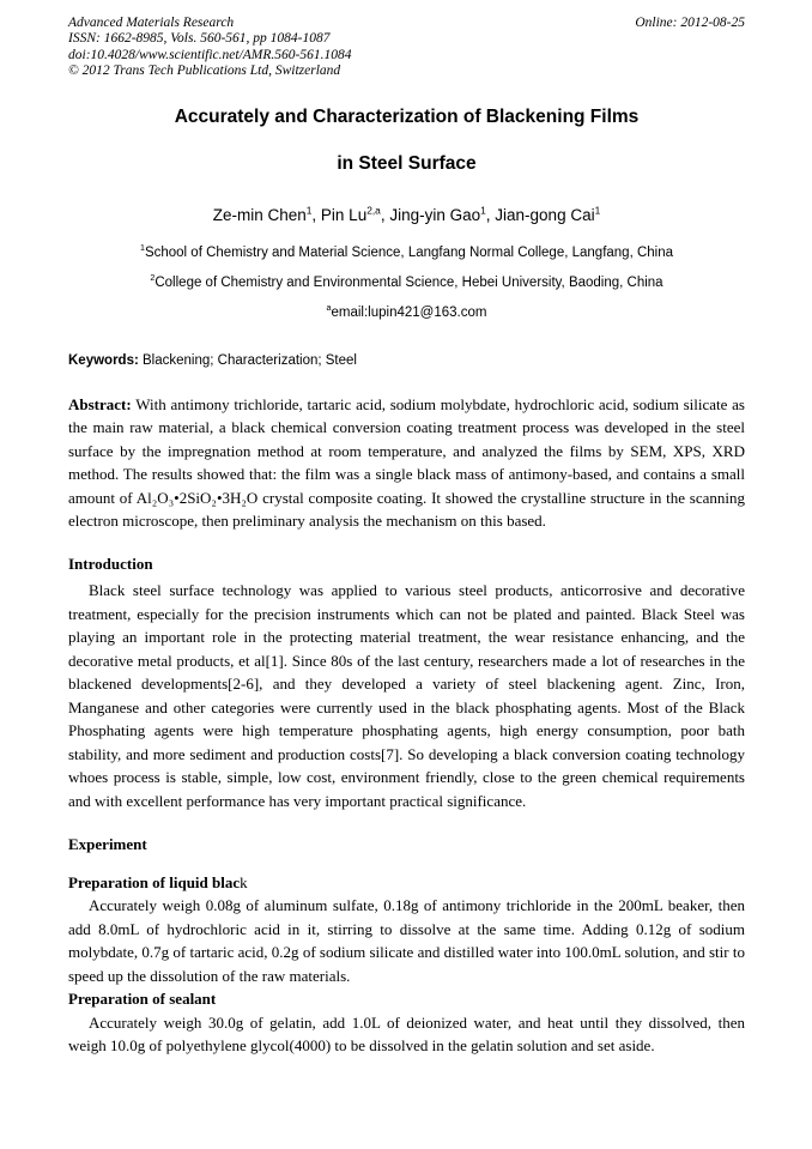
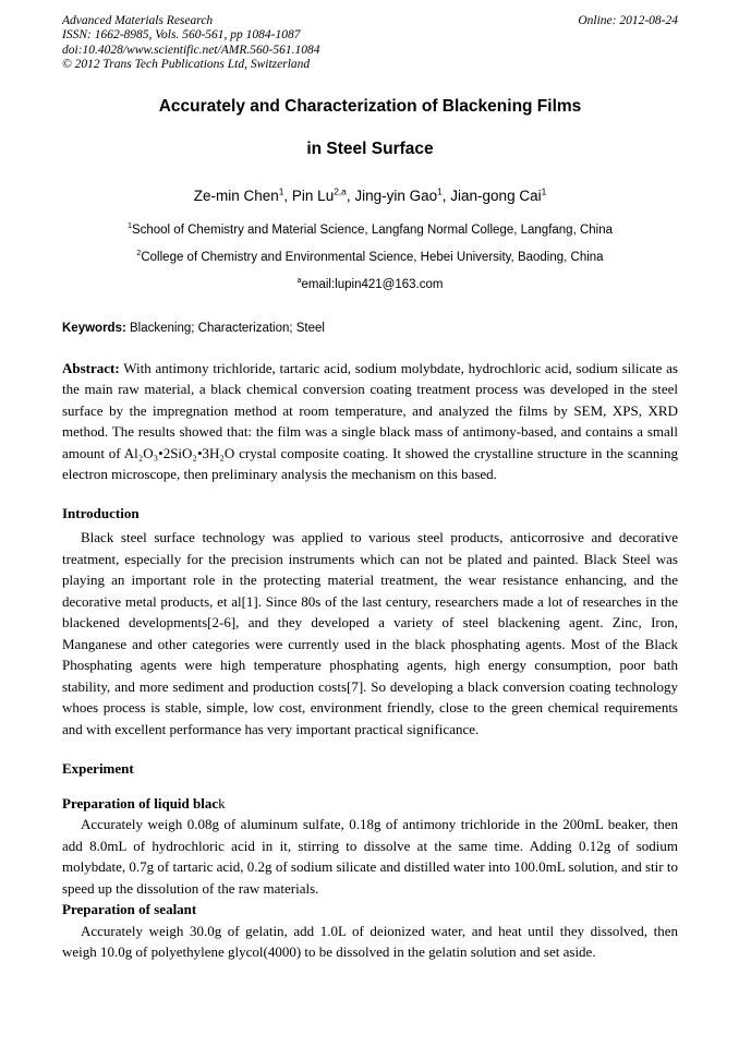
  Advanced Materials Research
  ISSN: 1662-8985, Vols. 560-561, pp 1084-1087
  doi:10.4028/www.scientific.net/AMR.560-561.1084
  © 2012 Trans Tech Publications Ltd, Switzerland
- Online: 2012-08-25
+ Online: 2012-08-24
  Accurately and Characterization of Blackening Films
  in Steel Surface
  Ze-min Chen1, Pin Lu2,a, Jing-yin Gao1, Jian-gong Cai1
  1School of Chemistry and Material Science, Langfang Normal College, Langfang, China
  2College of Chemistry and Environmental Science, Hebei University, Baoding, China
  aemail:lupin421@163.com
  Keywords: Blackening; Characterization; Steel
  Abstract: With antimony trichloride, tartaric acid, sodium molybdate, hydrochloric acid, sodium silicate as the main raw material, a black chemical conversion coating treatment process was developed in the steel surface by the impregnation method at room temperature, and analyzed the films by SEM, XPS, XRD method. The results showed that: the film was a single black mass of antimony-based, and contains a small amount of Al₂O₃•2SiO₂•3H₂O crystal composite coating. It showed the crystalline structure in the scanning electron microscope, then preliminary analysis the mechanism on this based.
  Introduction
  Black steel surface technology was applied to various steel products, anticorrosive and decorative treatment, especially for the precision instruments which can not be plated and painted. Black Steel was playing an important role in the protecting material treatment, the wear resistance enhancing, and the decorative metal products, et al[1]. Since 80s of the last century, researchers made a lot of researches in the blackened developments[2-6], and they developed a variety of steel blackening agent. Zinc, Iron, Manganese and other categories were currently used in the black phosphating agents. Most of the Black Phosphating agents were high temperature phosphating agents, high energy consumption, poor bath stability, and more sediment and production costs[7]. So developing a black conversion coating technology whoes process is stable, simple, low cost, environment friendly, close to the green chemical requirements and with excellent performance has very important practical significance.
  Experiment
  Preparation of liquid black
  Accurately weigh 0.08g of aluminum sulfate, 0.18g of antimony trichloride in the 200mL beaker, then add 8.0mL of hydrochloric acid in it, stirring to dissolve at the same time. Adding 0.12g of sodium molybdate, 0.7g of tartaric acid, 0.2g of sodium silicate and distilled water into 100.0mL solution, and stir to speed up the dissolution of the raw materials.
  Preparation of sealant
  Accurately weigh 30.0g of gelatin, add 1.0L of deionized water, and heat until they dissolved, then weigh 10.0g of polyethylene glycol(4000) to be dissolved in the gelatin solution and set aside.
